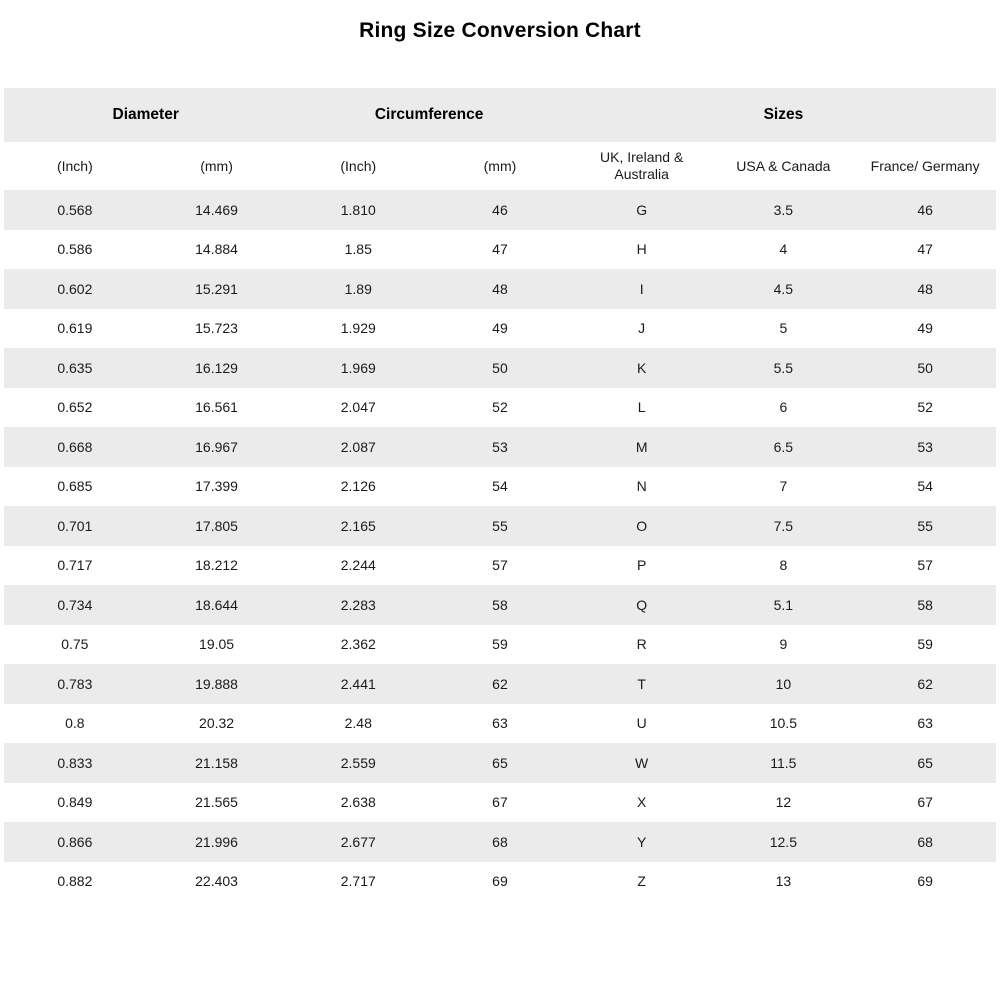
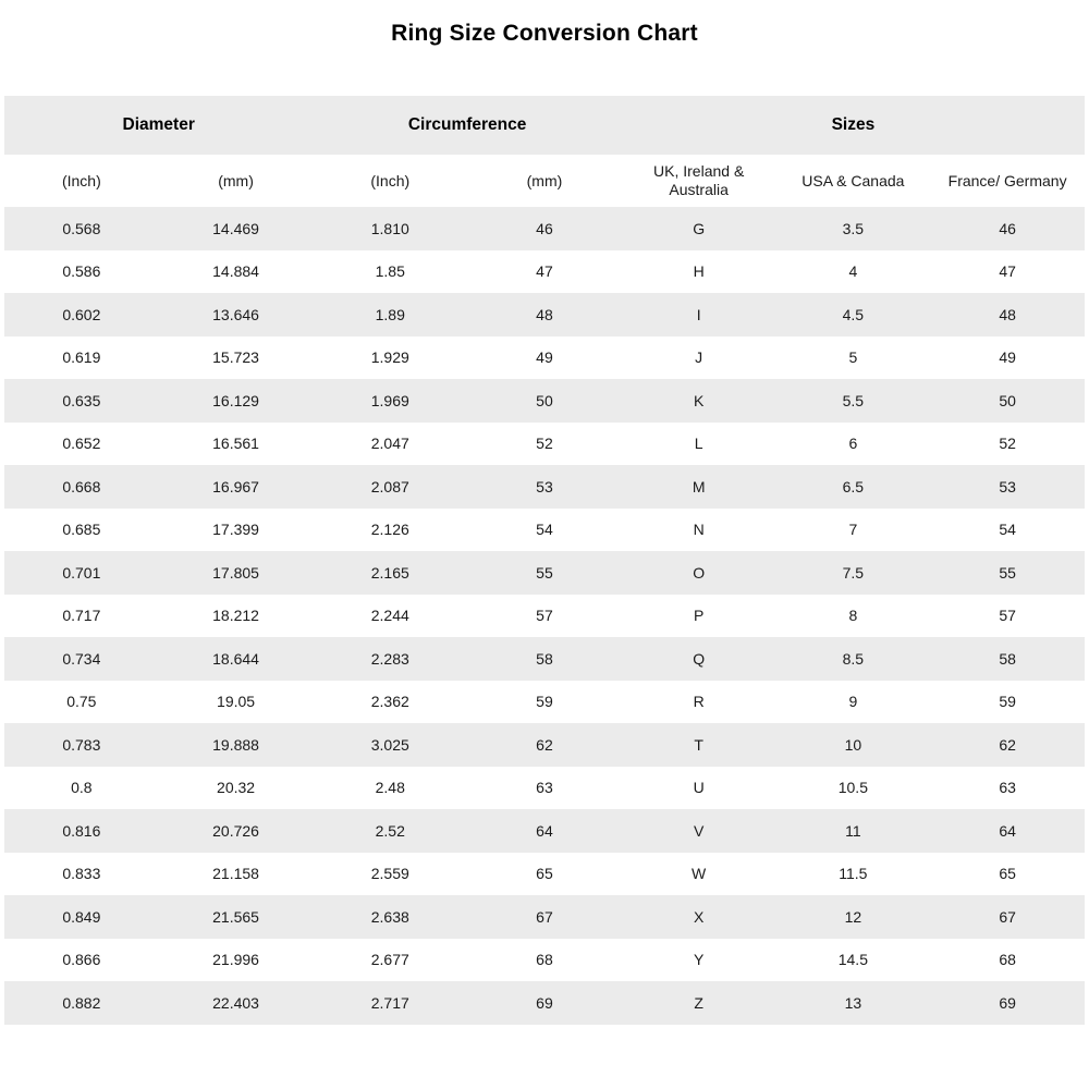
  Ring Size Conversion Chart
  Diameter	Circumference	Sizes
  (Inch)	(mm)	(Inch)	(mm)	UK, Ireland & Australia	USA & Canada	France/ Germany
  0.568	14.469	1.810	46	G	3.5	46
  0.586	14.884	1.85	47	H	4	47
- 0.602	15.291	1.89	48	I	4.5	48
+ 0.602	13.646	1.89	48	I	4.5	48
  0.619	15.723	1.929	49	J	5	49
  0.635	16.129	1.969	50	K	5.5	50
  0.652	16.561	2.047	52	L	6	52
  0.668	16.967	2.087	53	M	6.5	53
  0.685	17.399	2.126	54	N	7	54
  0.701	17.805	2.165	55	O	7.5	55
  0.717	18.212	2.244	57	P	8	57
- 0.734	18.644	2.283	58	Q	5.1	58
+ 0.734	18.644	2.283	58	Q	8.5	58
  0.75	19.05	2.362	59	R	9	59
- 0.783	19.888	2.441	62	T	10	62
+ 0.783	19.888	3.025	62	T	10	62
  0.8	20.32	2.48	63	U	10.5	63
+ 0.816	20.726	2.52	64	V	11	64
  0.833	21.158	2.559	65	W	11.5	65
  0.849	21.565	2.638	67	X	12	67
- 0.866	21.996	2.677	68	Y	12.5	68
+ 0.866	21.996	2.677	68	Y	14.5	68
  0.882	22.403	2.717	69	Z	13	69
